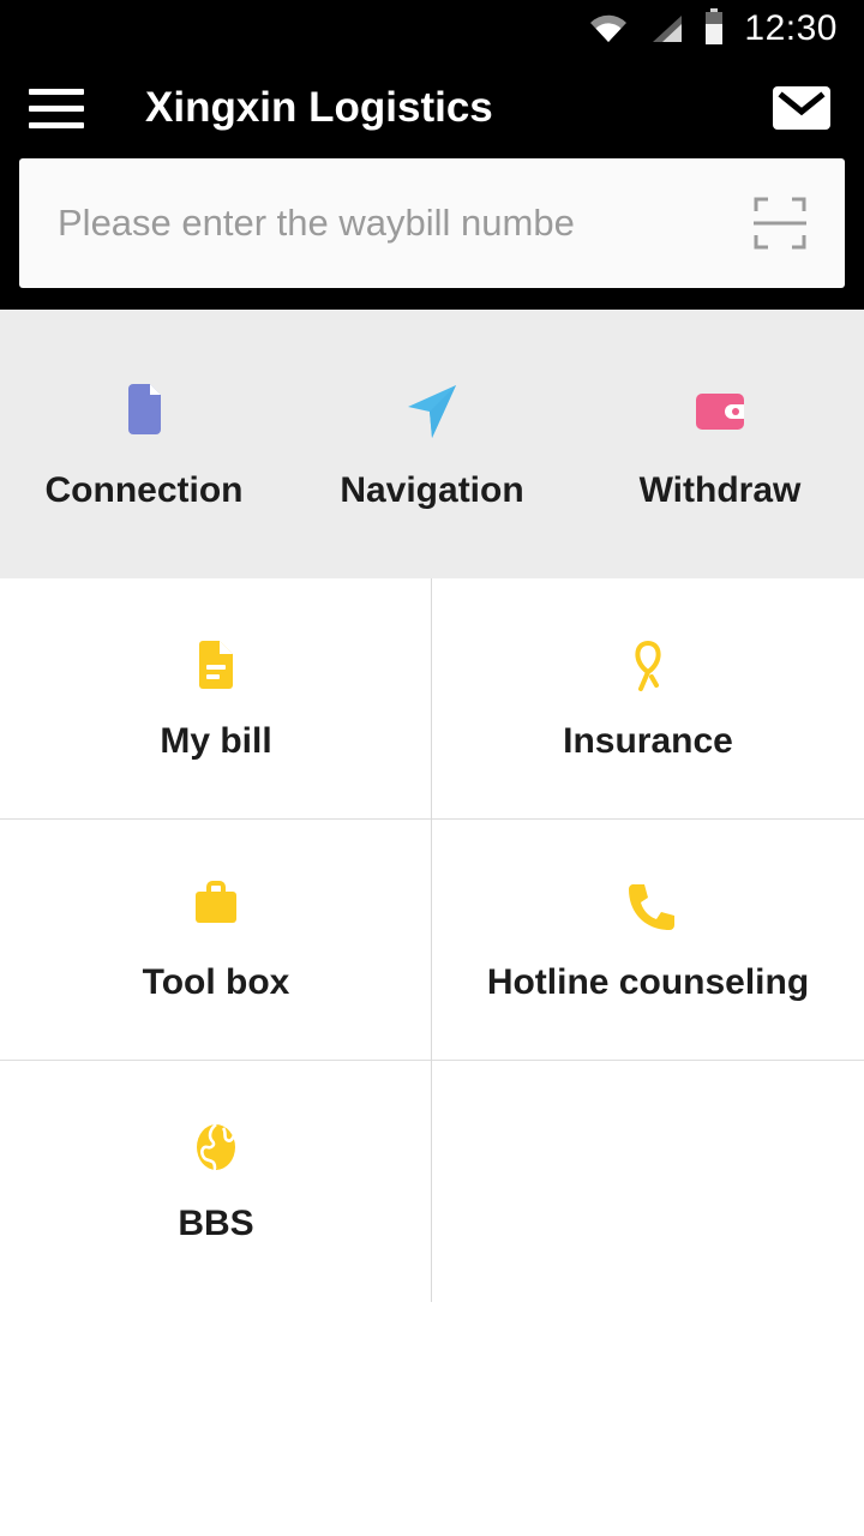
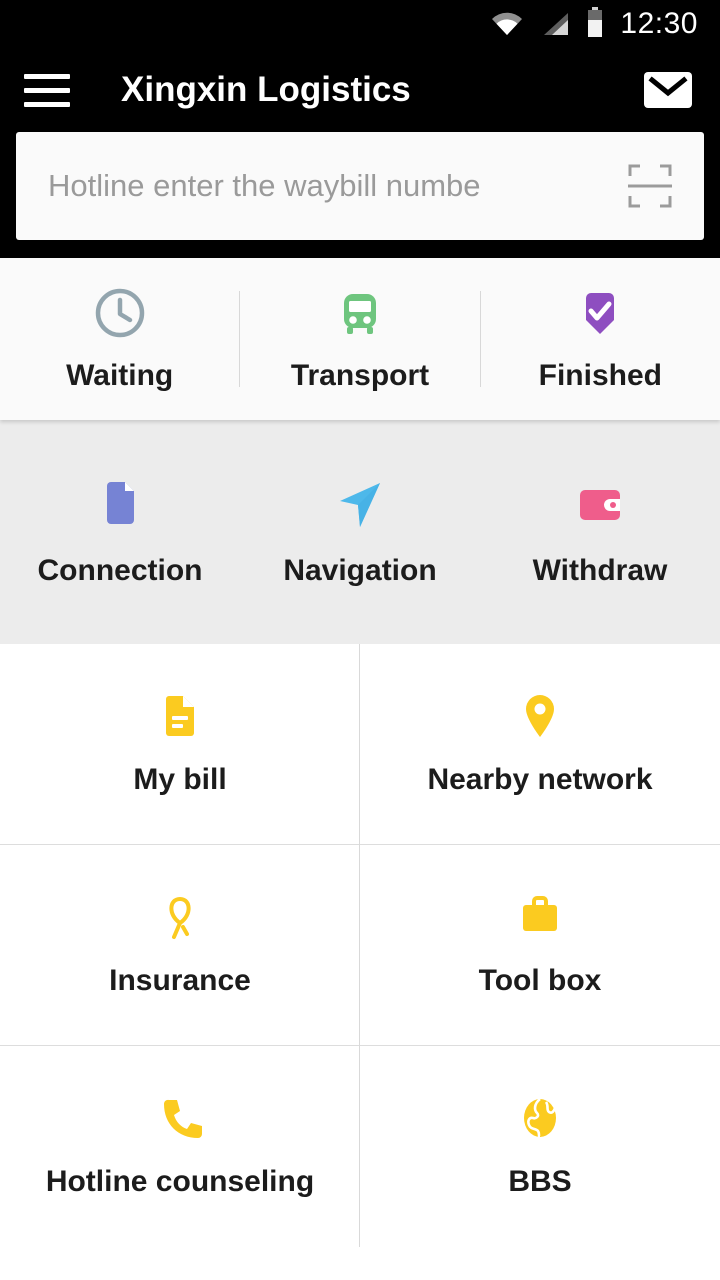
  12:30
  Xingxin Logistics
- Please enter the waybill numbe
+ Hotline enter the waybill numbe
+ Waiting
+ Transport
+ Finished
  Connection
  Navigation
  Withdraw
  My bill
+ Nearby network
  Insurance
  Tool box
  Hotline counseling
  BBS
